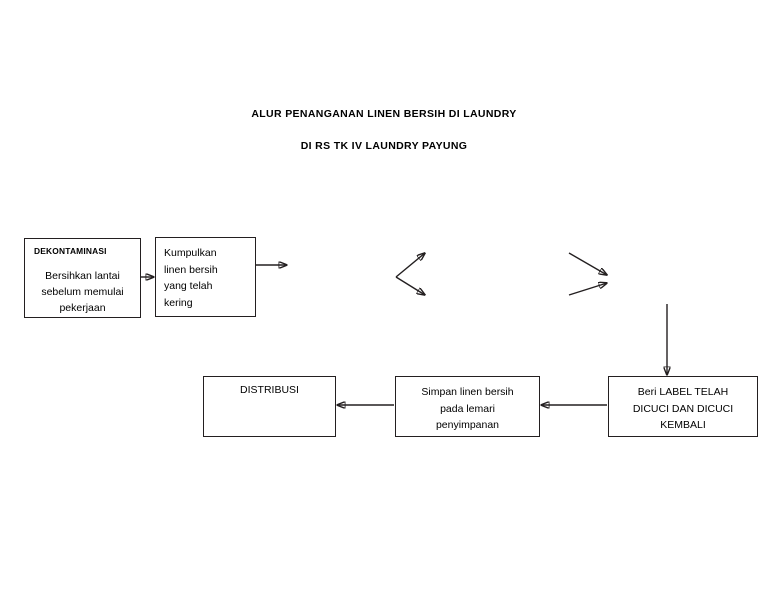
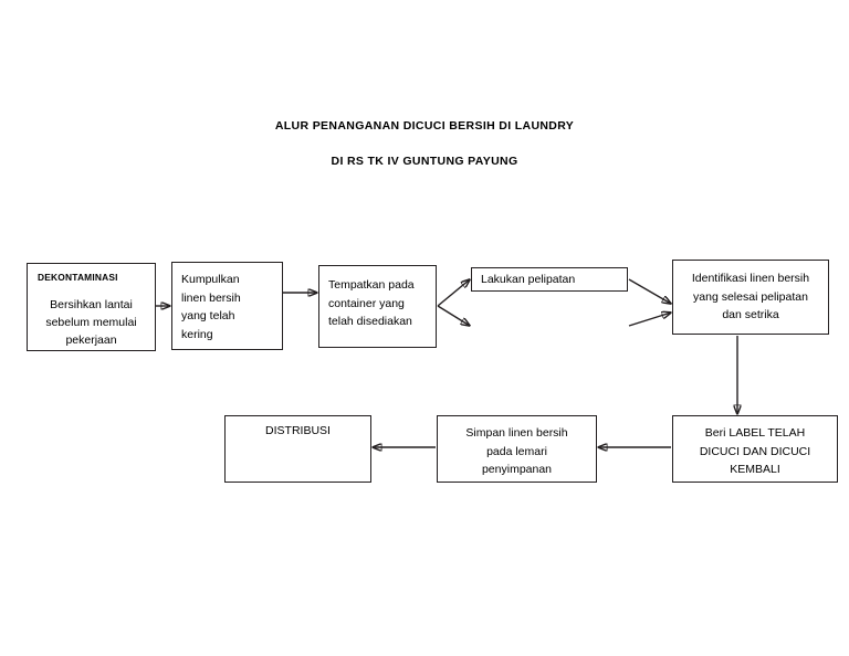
- ALUR PENANGANAN LINEN BERSIH DI LAUNDRY
+ ALUR PENANGANAN DICUCI BERSIH DI LAUNDRY
- DI RS TK IV LAUNDRY PAYUNG
+ DI RS TK IV GUNTUNG PAYUNG
  DEKONTAMINASI
  Bersihkan lantai
  sebelum memulai
  pekerjaan
  Kumpulkan
  linen bersih
  yang telah
  kering
+ Tempatkan pada
+ container yang
+ telah disediakan
+ Lakukan pelipatan
+ Identifikasi linen bersih
+ yang selesai pelipatan
+ dan setrika
  Beri LABEL TELAH
  DICUCI DAN DICUCI
  KEMBALI
  Simpan linen bersih
  pada lemari
  penyimpanan
  DISTRIBUSI
